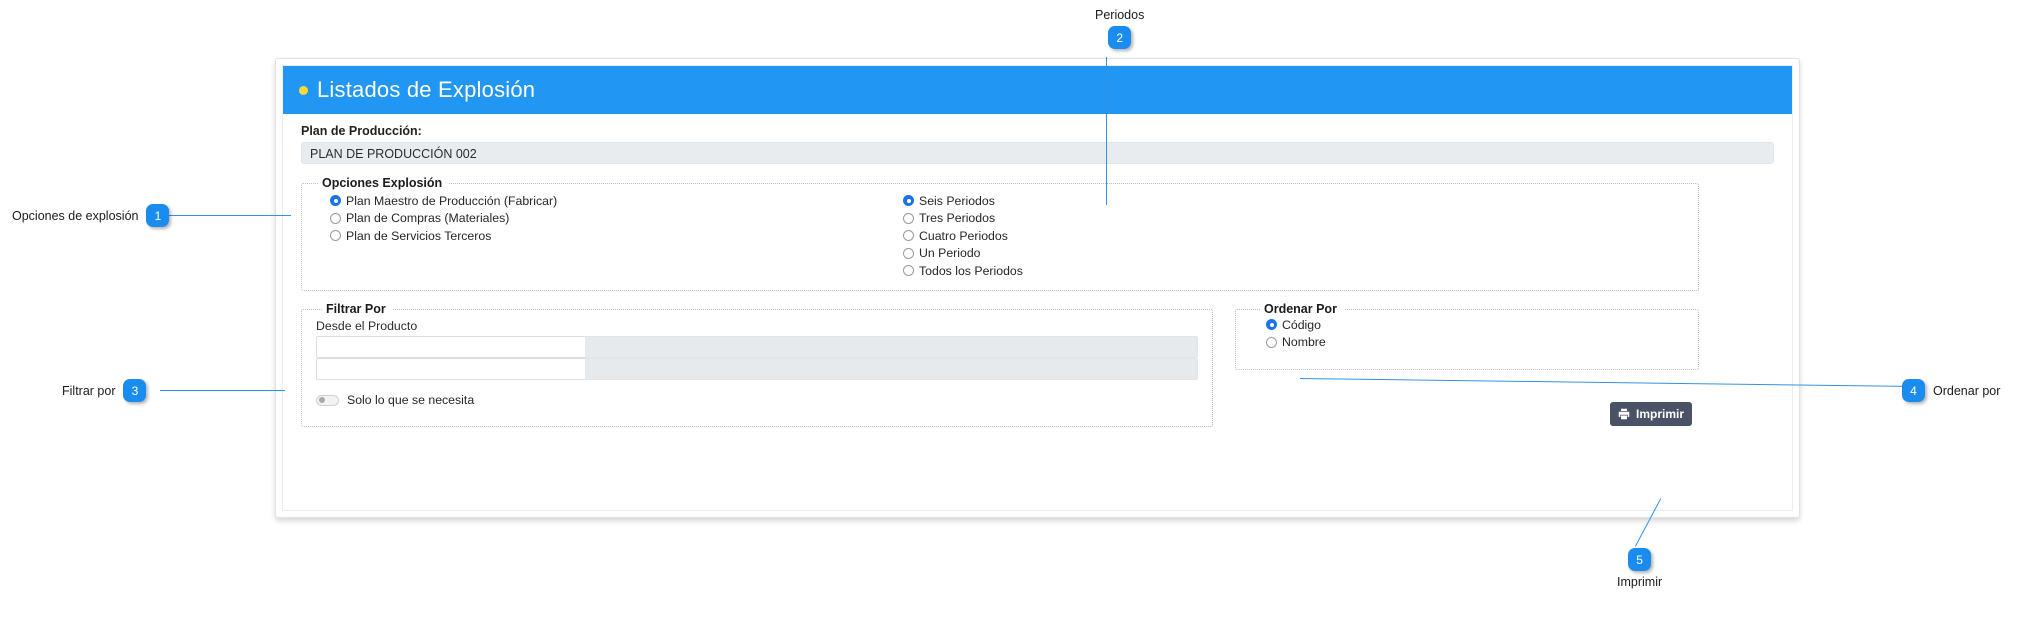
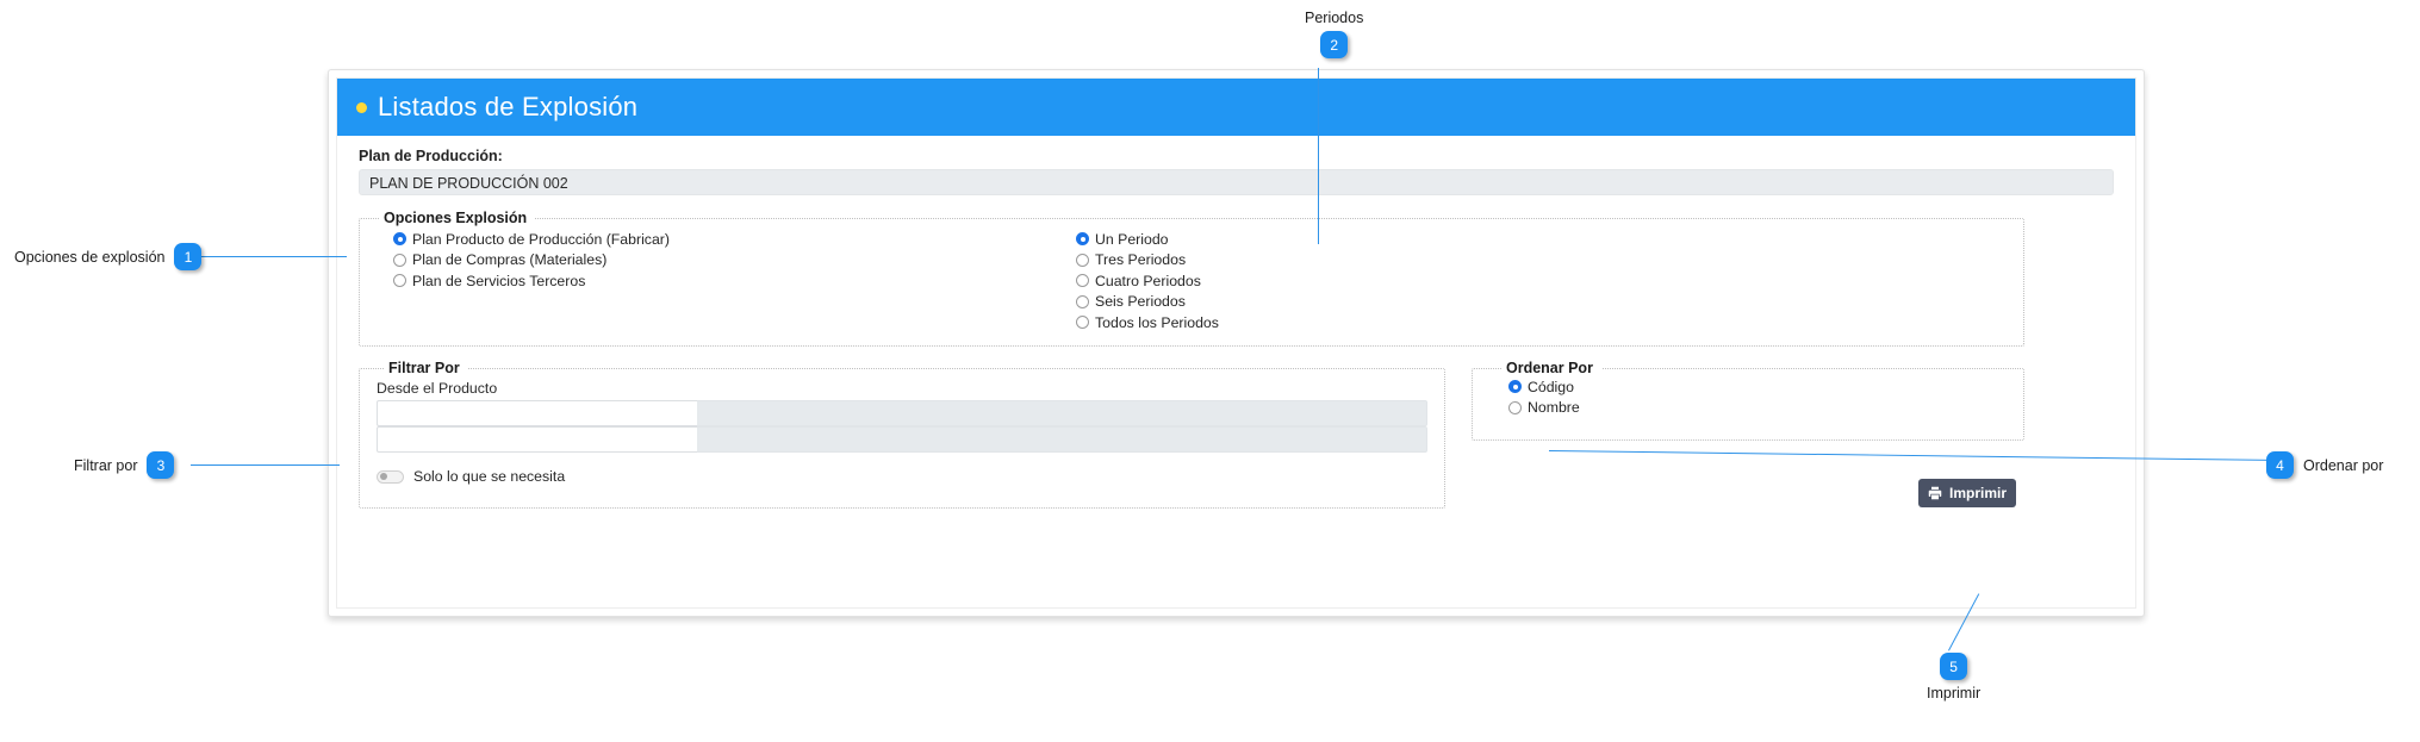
  Listados de Explosión
  Plan de Producción:
  PLAN DE PRODUCCIÓN 002
  Opciones Explosión
- Plan Maestro de Producción (Fabricar)
+ Plan Producto de Producción (Fabricar)
  Plan de Compras (Materiales)
  Plan de Servicios Terceros
- Seis Periodos
+ Un Periodo
  Tres Periodos
  Cuatro Periodos
- Un Periodo
+ Seis Periodos
  Todos los Periodos
  Filtrar Por
  Desde el Producto
  Solo lo que se necesita
  Ordenar Por
  Código
  Nombre
  Imprimir
  Opciones de explosión
  1
  Periodos
  2
  Filtrar por
  3
  4
  Ordenar por
  5
  Imprimir
